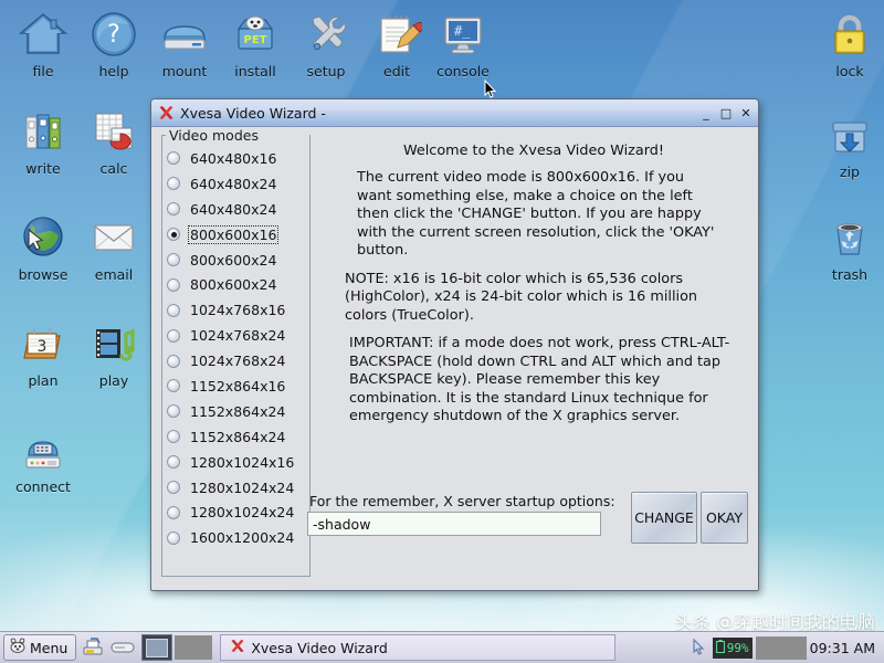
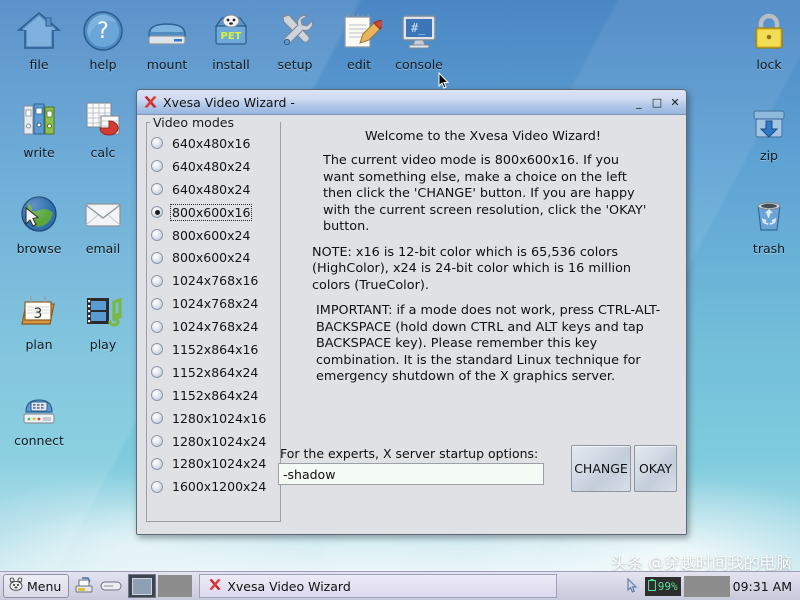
  file
  ?
  help
  mount
  PET
  install
  setup
  edit
  #_
  console
  write
  calc
  browse
  email
  3
  plan
  play
  connect
  lock
  zip
  trash
  Xvesa Video Wizard -
  _
  □
  ✕
  Video modes
  640x480x16
  640x480x24
  640x480x24
  800x600x16
  800x600x24
  800x600x24
  1024x768x16
  1024x768x24
  1024x768x24
  1152x864x16
  1152x864x24
  1152x864x24
  1280x1024x16
  1280x1024x24
  1280x1024x24
  1600x1200x24
  Welcome to the Xvesa Video Wizard!
  The current video mode is 800x600x16. If you want something else, make a choice on the left then click the 'CHANGE' button. If you are happy with the current screen resolution, click the 'OKAY' button.
- NOTE: x16 is 16-bit color which is 65,536 colors (HighColor), x24 is 24-bit color which is 16 million colors (TrueColor).
+ NOTE: x16 is 12-bit color which is 65,536 colors (HighColor), x24 is 24-bit color which is 16 million colors (TrueColor).
- IMPORTANT: if a mode does not work, press CTRL-ALT-BACKSPACE (hold down CTRL and ALT which and tap BACKSPACE key). Please remember this key combination. It is the standard Linux technique for emergency shutdown of the X graphics server.
+ IMPORTANT: if a mode does not work, press CTRL-ALT-BACKSPACE (hold down CTRL and ALT keys and tap BACKSPACE key). Please remember this key combination. It is the standard Linux technique for emergency shutdown of the X graphics server.
- For the remember, X server startup options:
+ For the experts, X server startup options:
  -shadow
  CHANGE
  OKAY
  头条 @穿越时间我的电脑
  Menu
  Xvesa Video Wizard
  99%
  09:31 AM
